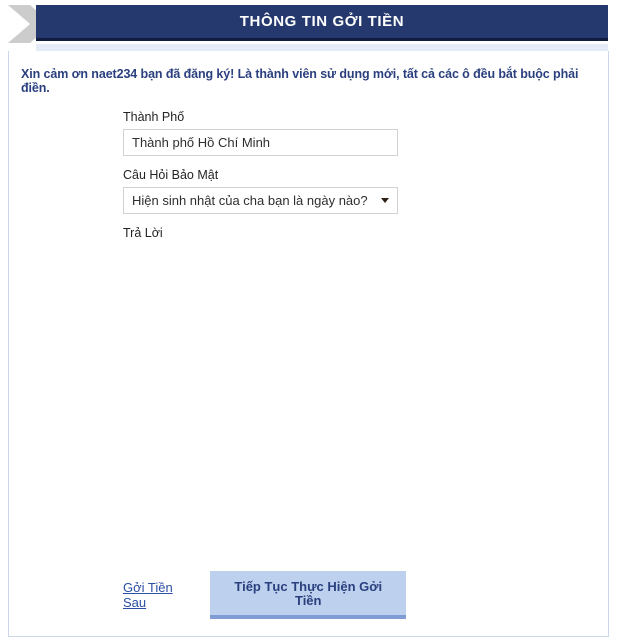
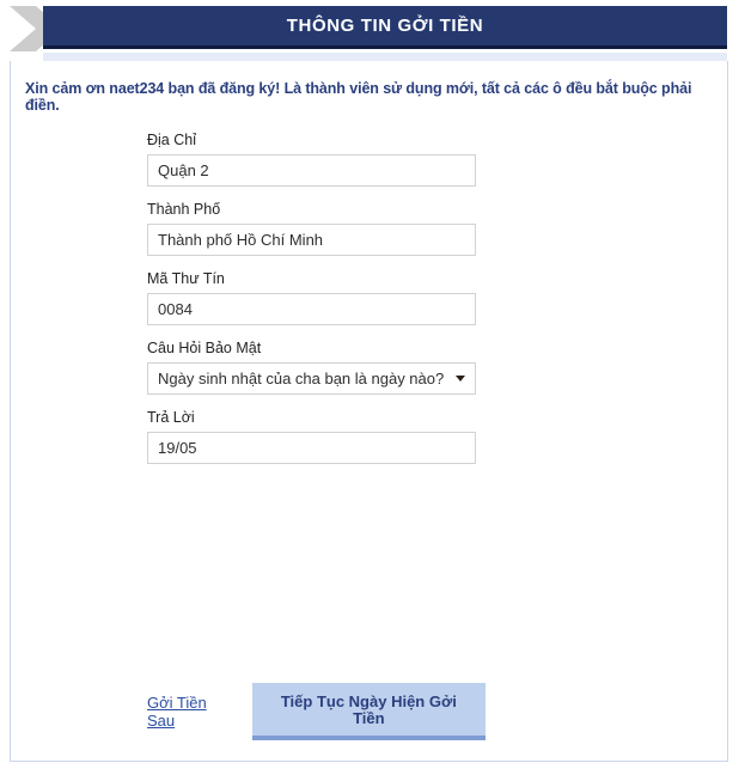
  THÔNG TIN GỞI TIỀN
  Xin cảm ơn naet234 bạn đã đăng ký! Là thành viên sử dụng mới, tất cả các ô đều bắt buộc phải điền.
+ Địa Chỉ
+ Quận 2
  Thành Phố
  Thành phố Hồ Chí Minh
+ Mã Thư Tín
+ 0084
  Câu Hỏi Bảo Mật
- Hiện sinh nhật của cha bạn là ngày nào?
+ Ngày sinh nhật của cha bạn là ngày nào?
  Trả Lời
+ 19/05
  Gởi Tiền Sau
- Tiếp Tục Thực Hiện Gởi Tiền
+ Tiếp Tục Ngày Hiện Gởi Tiền
